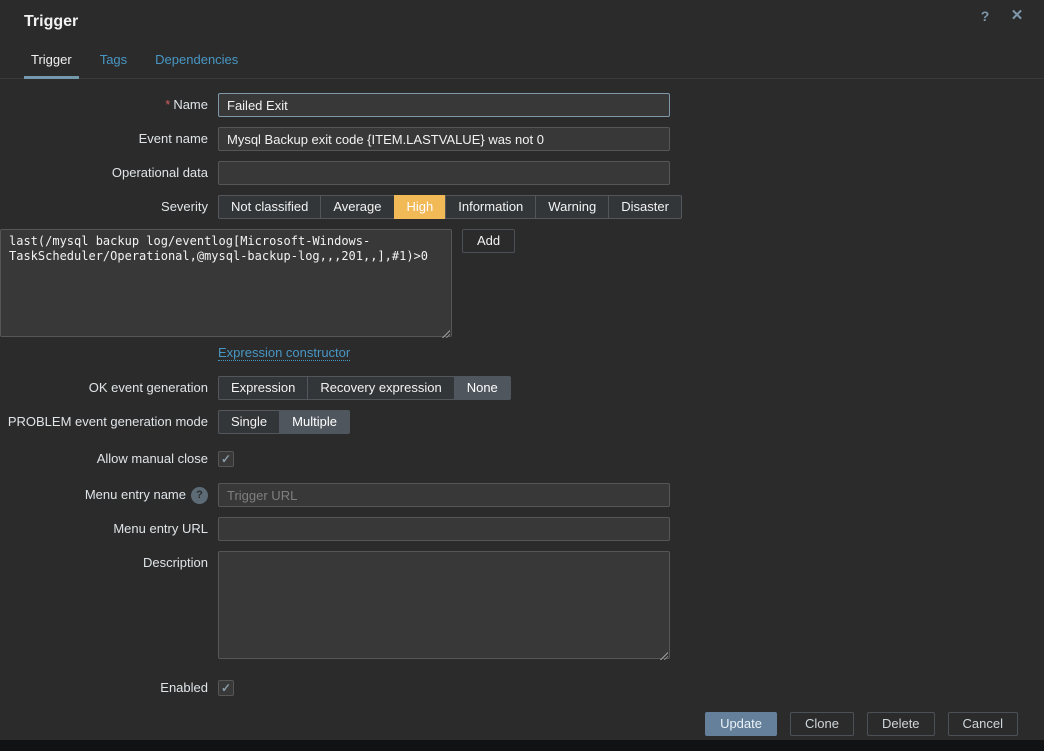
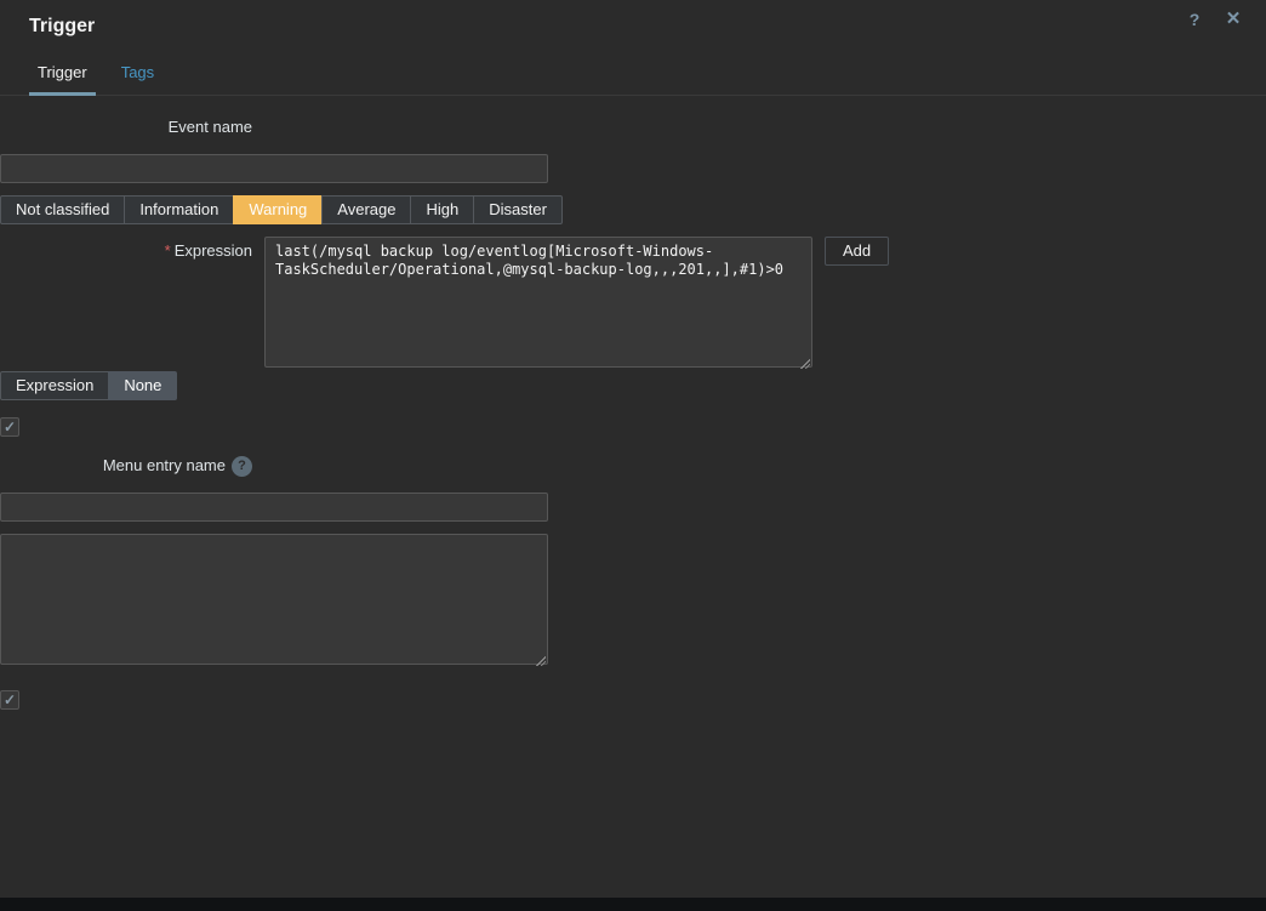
  Trigger
  ?
  ✕
  Trigger
  Tags
- Dependencies
- * Name
- Failed Exit
  Event name
- Mysql Backup exit code {ITEM.LASTVALUE} was not 0
- Operational data
- Severity
  Not classified
- Average
+ Information
- High
+ Warning
- Information
+ Average
- Warning
+ High
  Disaster
+ * Expression
  Add
- Expression constructor
- OK event generation
  Expression
- Recovery expression
  None
- PROBLEM event generation mode
- Single
- Multiple
- Allow manual close
  ✓
  Menu entry name
  ?
- Trigger URL
- Menu entry URL
- Description
- Enabled
  ✓
- Update
- Clone
- Delete
- Cancel
